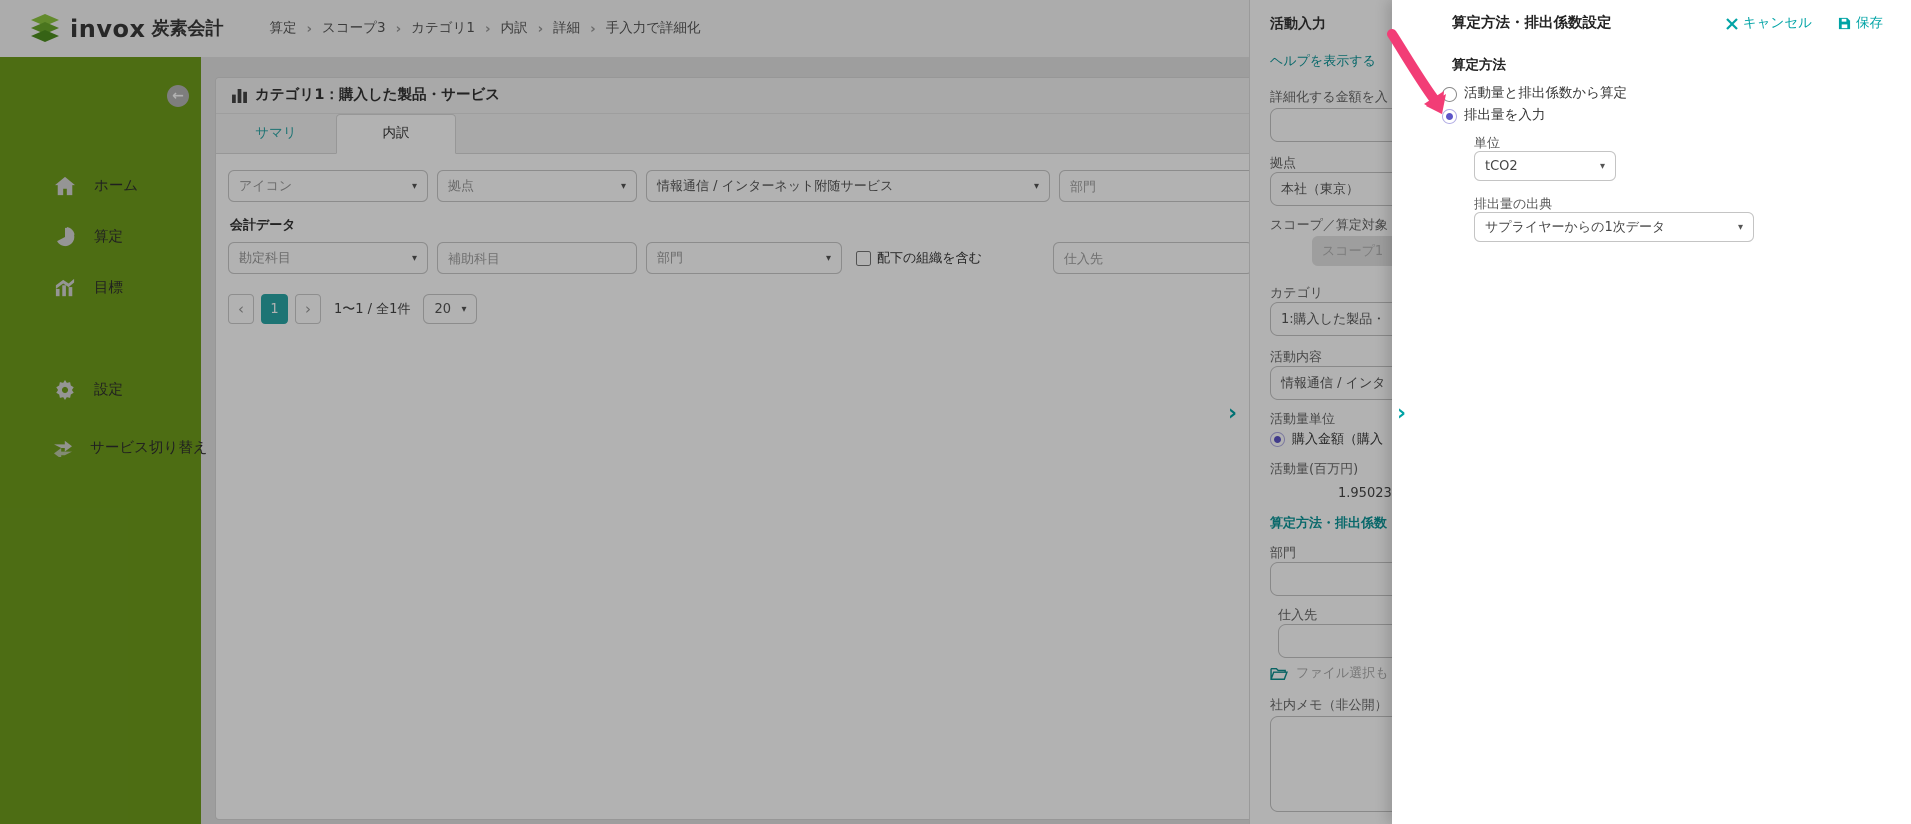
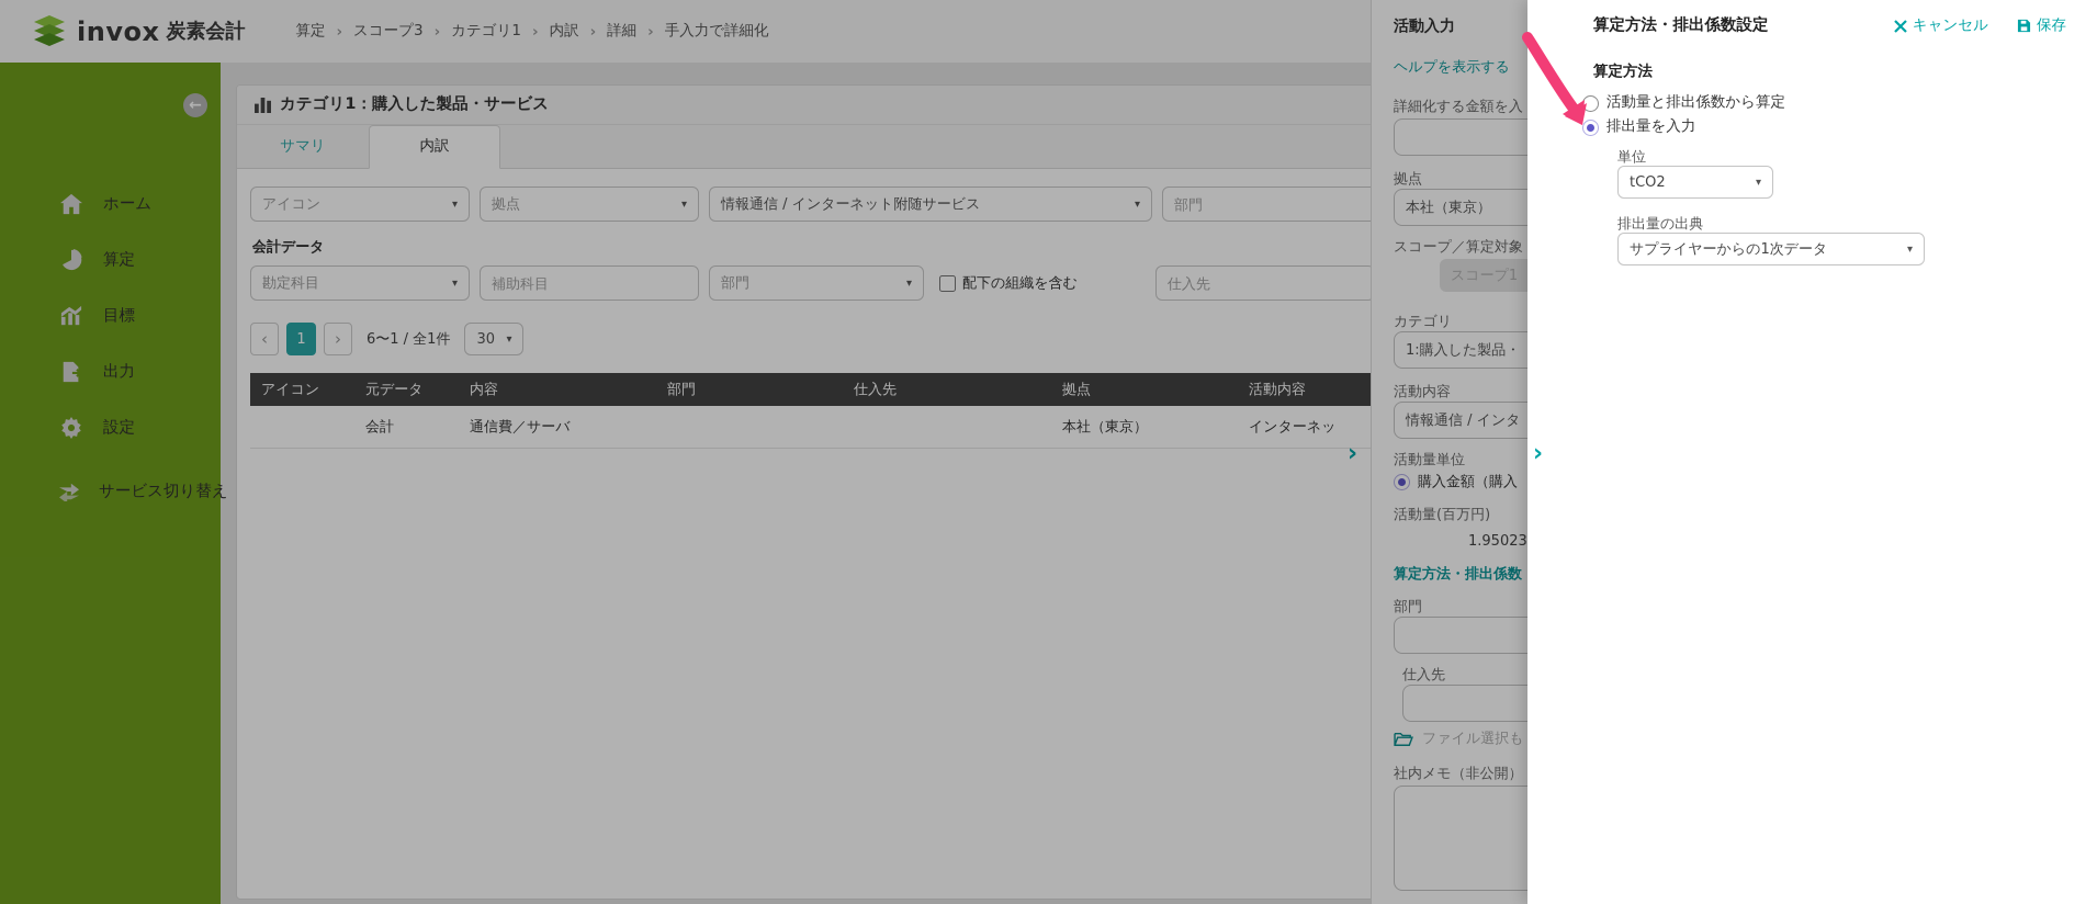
  invox
  炭素会計
  算定
  ›
  スコープ3
  ›
  カテゴリ1
  ›
  内訳
  ›
  詳細
  ›
  手入力で詳細化
  ←
  ホーム
  算定
  目標
+ 出力
  設定
  サービス切り替え
  カテゴリ1：購入した製品・サービス
  サマリ
  内訳
  アイコン
  ▾
  拠点
  ▾
  情報通信 / インターネット附随サービス
  ▾
  部門
  会計データ
  勘定科目
  ▾
  補助科目
  部門
  ▾
  配下の組織を含む
  仕入先
  ‹
  1
  ›
- 1〜1 / 全1件
+ 6〜1 / 全1件
- 20
+ 30
  ▾
+ アイコン	元データ	内容	部門	仕入先	拠点	活動内容
+ 	会計	通信費／サーバ			本社（東京）	インターネッ
  ›
  活動入力
  ヘルプを表示する
  詳細化する金額を入
  拠点
  本社（東京）
  スコープ／算定対象
  スコープ1
  カテゴリ
  1:購入した製品・
  活動内容
  情報通信 / インタ
  活動量単位
  購入金額（購入
  活動量(百万円)
  1.95023
  算定方法・排出係数
  部門
  仕入先
  ファイル選択も
  社内メモ（非公開）
  ›
  算定方法・排出係数設定
  キャンセル
  保存
  算定方法
  活動量と排出係数から算定
  排出量を入力
  単位
  tCO2
  ▾
  排出量の出典
  サプライヤーからの1次データ
  ▾
